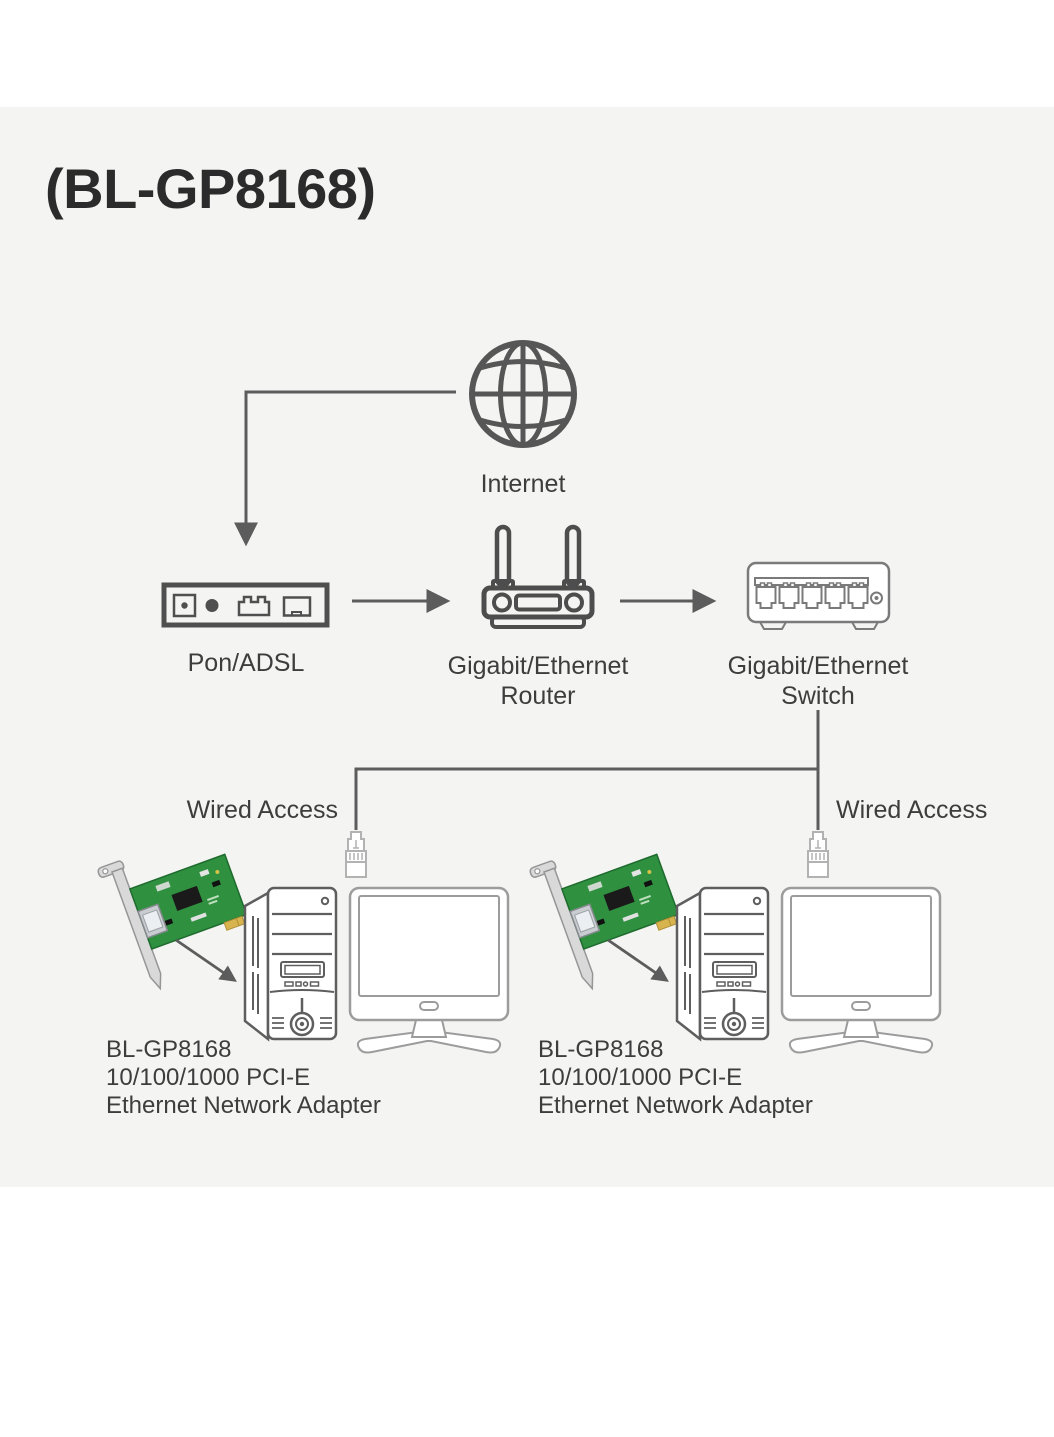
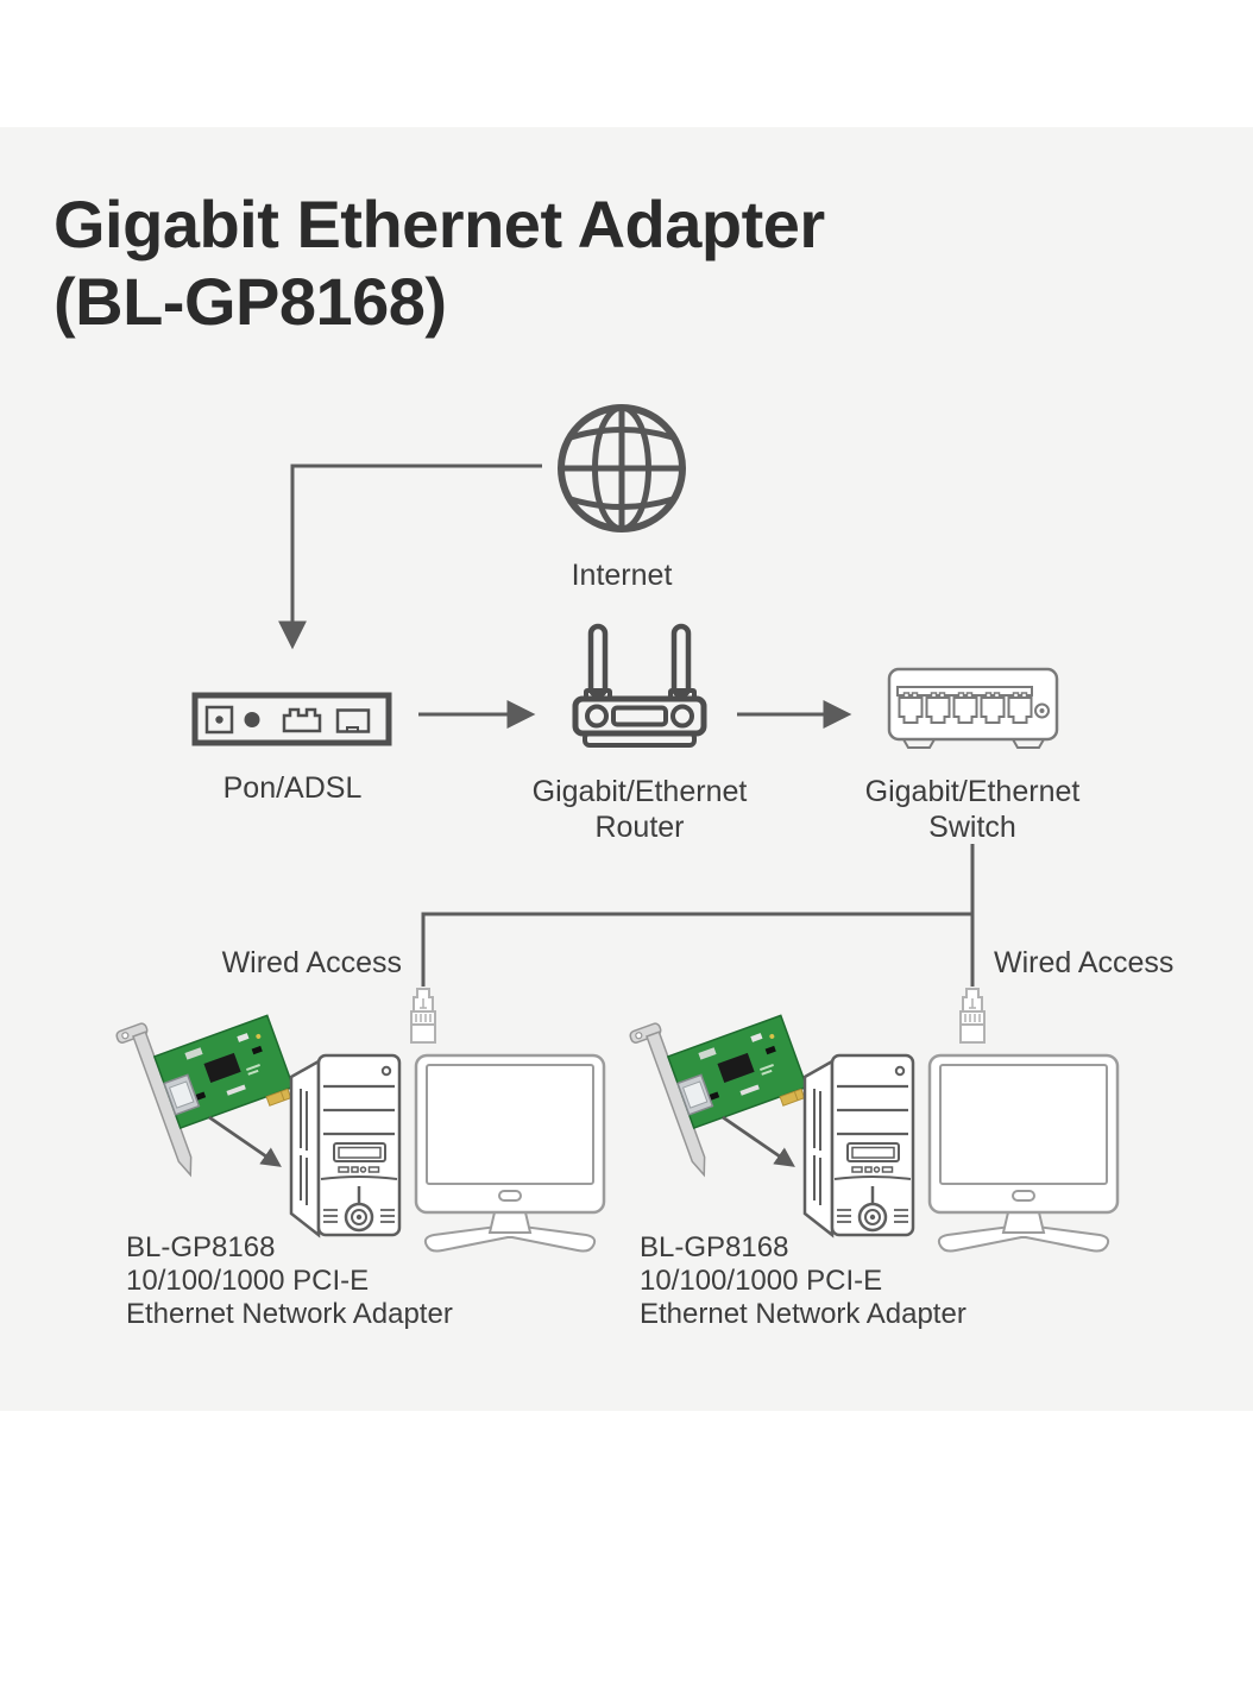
+ Gigabit Ethernet Adapter
  (BL-GP8168)
  Internet
  Pon/ADSL
  Gigabit/Ethernet
  Router
  Gigabit/Ethernet
  Switch
  Wired Access
  Wired Access
  BL-GP8168
  10/100/1000 PCI-E
  Ethernet Network Adapter
  BL-GP8168
  10/100/1000 PCI-E
  Ethernet Network Adapter
